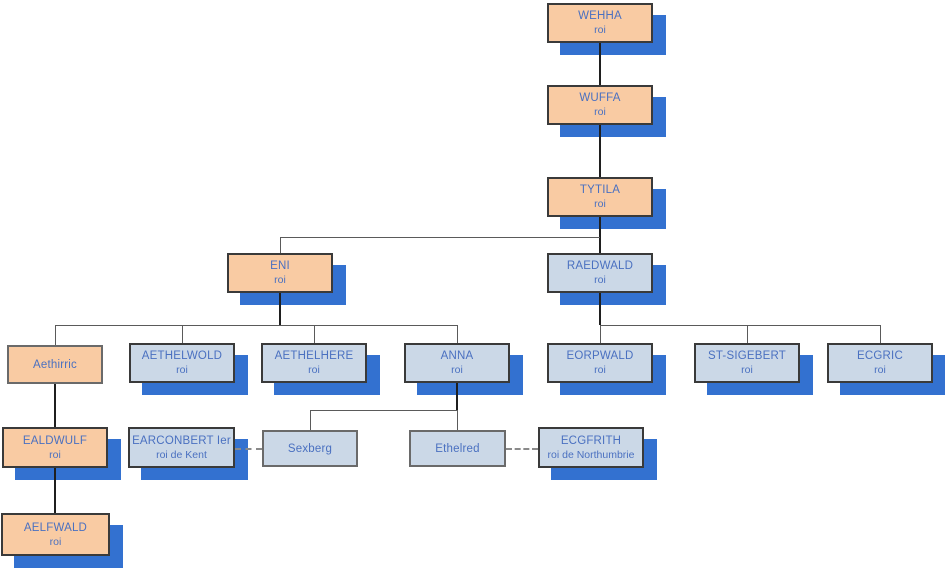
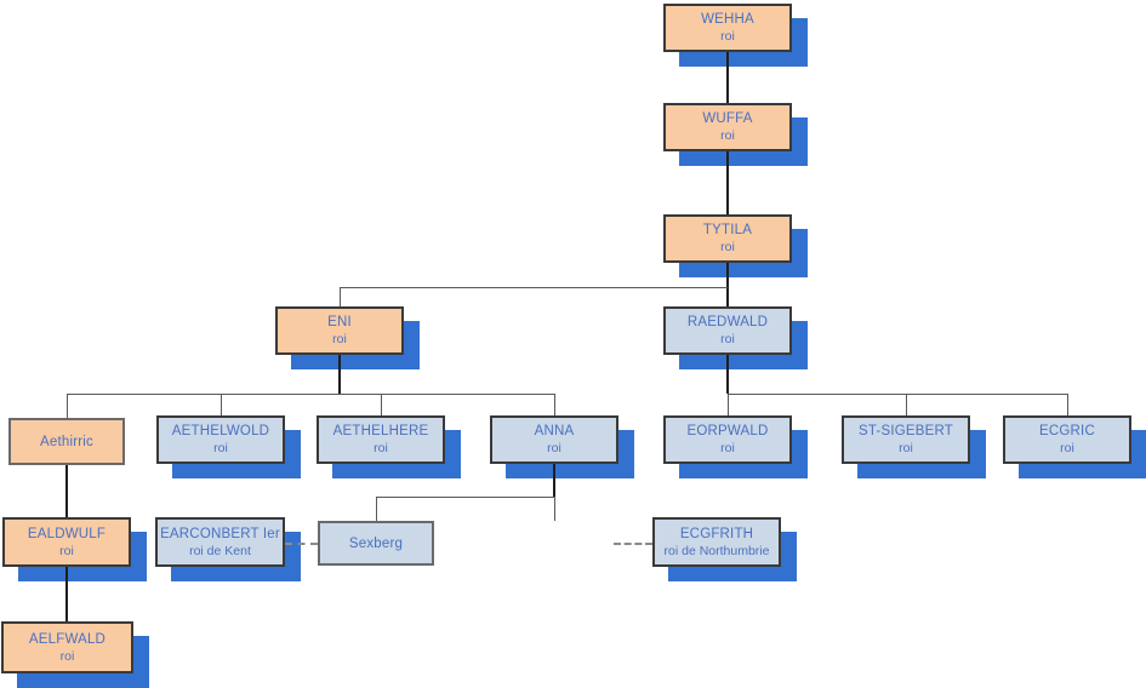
  WEHHA
  roi
  WUFFA
  roi
  TYTILA
  roi
  ENI
  roi
  RAEDWALD
  roi
  Aethirric
  AETHELWOLD
  roi
  AETHELHERE
  roi
  ANNA
  roi
  EORPWALD
  roi
  ST-SIGEBERT
  roi
  ECGRIC
  roi
  EALDWULF
  roi
  EARCONBERT Ier
  roi de Kent
  Sexberg
- Ethelred
  ECGFRITH
  roi de Northumbrie
  AELFWALD
  roi
